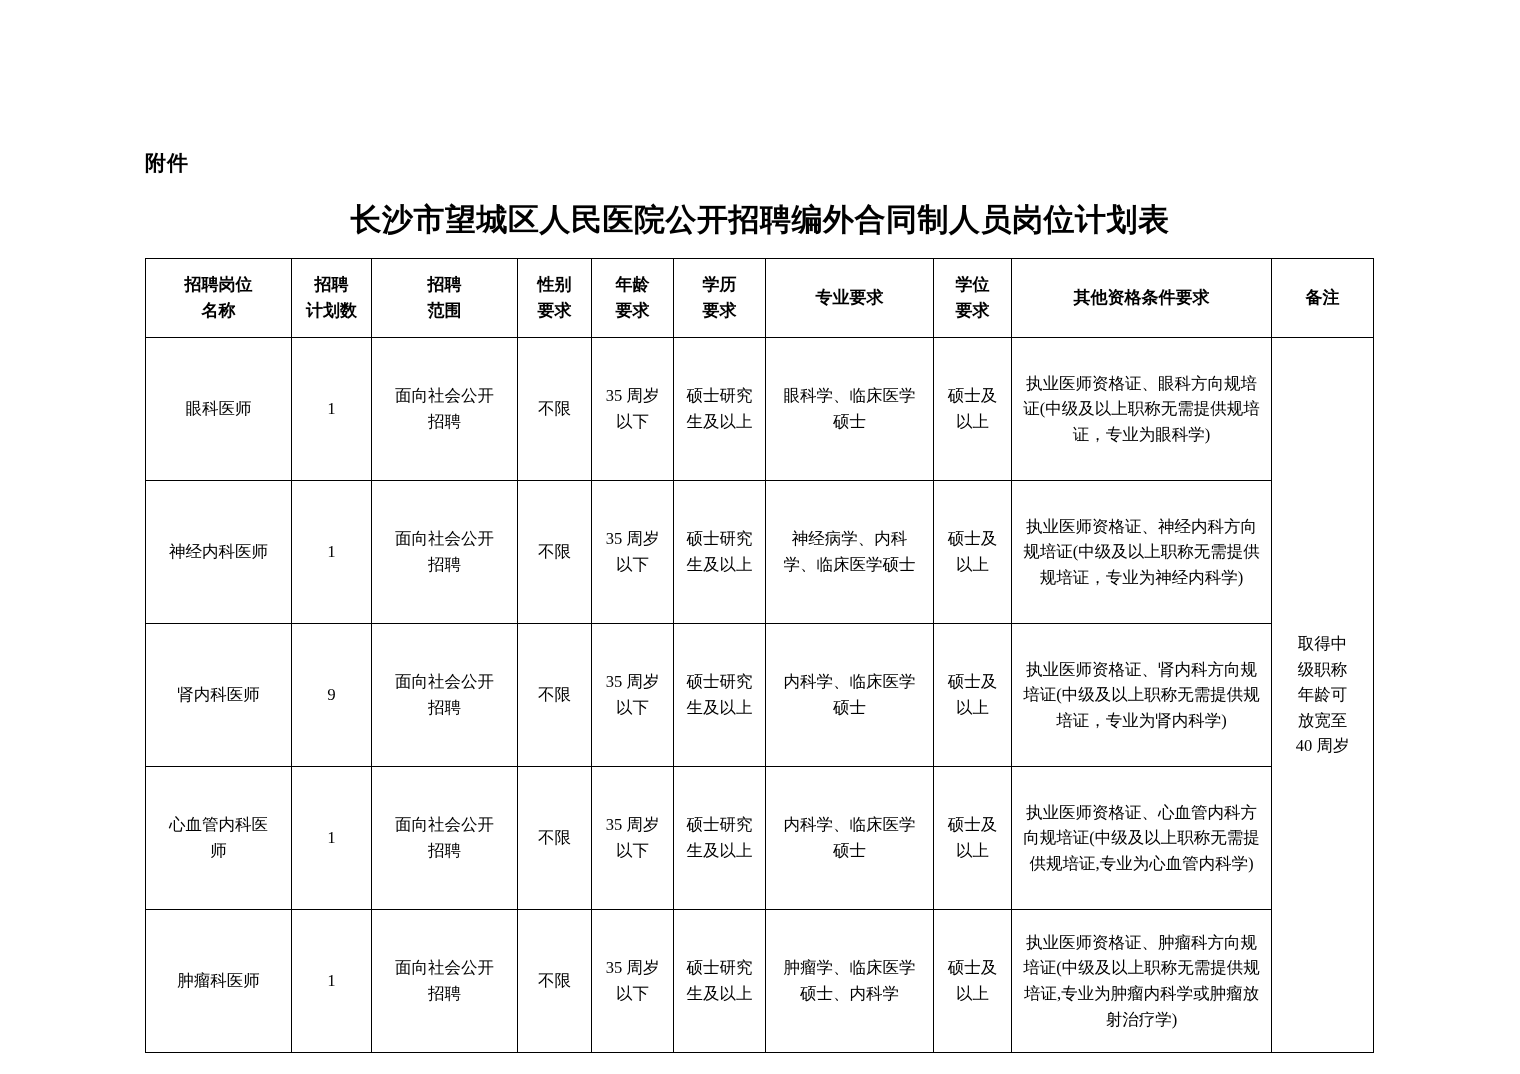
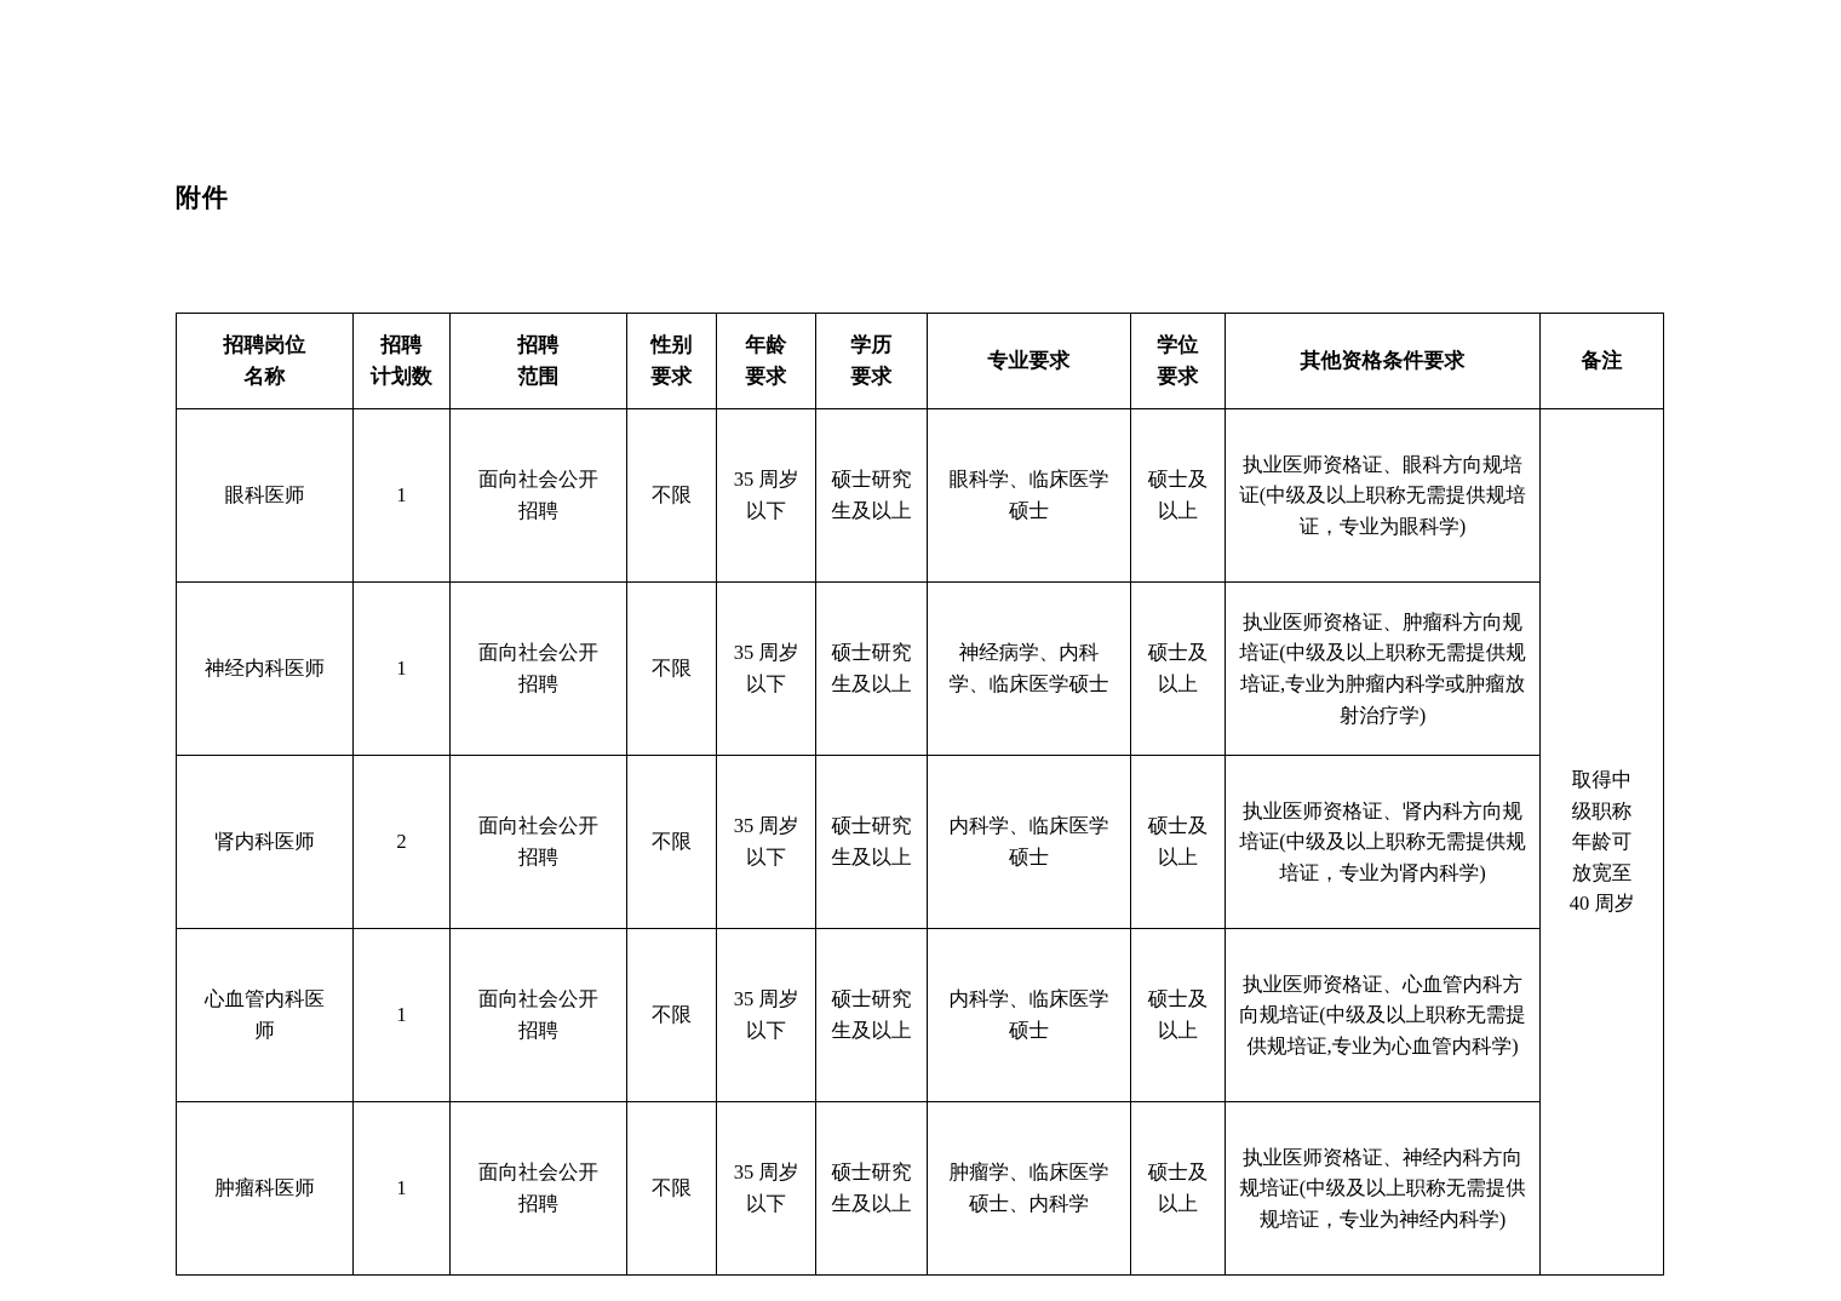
  附件
- 长沙市望城区人民医院公开招聘编外合同制人员岗位计划表
  招聘岗位 名称	招聘 计划数	招聘 范围	性别 要求	年龄 要求	学历 要求	专业要求	学位 要求	其他资格条件要求	备注
  眼科医师	1	面向社会公开 招聘	不限	35 周岁 以下	硕士研究 生及以上	眼科学、临床医学 硕士	硕士及 以上	执业医师资格证、眼科方向规培证(中级及以上职称无需提供规培证，专业为眼科学)	取得中 级职称 年龄可 放宽至 40 周岁
- 神经内科医师	1	面向社会公开 招聘	不限	35 周岁 以下	硕士研究 生及以上	神经病学、内科 学、临床医学硕士	硕士及 以上	执业医师资格证、神经内科方向规培证(中级及以上职称无需提供规培证，专业为神经内科学)
+ 神经内科医师	1	面向社会公开 招聘	不限	35 周岁 以下	硕士研究 生及以上	神经病学、内科 学、临床医学硕士	硕士及 以上	执业医师资格证、肿瘤科方向规培证(中级及以上职称无需提供规培证,专业为肿瘤内科学或肿瘤放射治疗学)
- 肾内科医师	9	面向社会公开 招聘	不限	35 周岁 以下	硕士研究 生及以上	内科学、临床医学 硕士	硕士及 以上	执业医师资格证、肾内科方向规培证(中级及以上职称无需提供规培证，专业为肾内科学)
+ 肾内科医师	2	面向社会公开 招聘	不限	35 周岁 以下	硕士研究 生及以上	内科学、临床医学 硕士	硕士及 以上	执业医师资格证、肾内科方向规培证(中级及以上职称无需提供规培证，专业为肾内科学)
  心血管内科医 师	1	面向社会公开 招聘	不限	35 周岁 以下	硕士研究 生及以上	内科学、临床医学 硕士	硕士及 以上	执业医师资格证、心血管内科方向规培证(中级及以上职称无需提供规培证,专业为心血管内科学)
- 肿瘤科医师	1	面向社会公开 招聘	不限	35 周岁 以下	硕士研究 生及以上	肿瘤学、临床医学 硕士、内科学	硕士及 以上	执业医师资格证、肿瘤科方向规培证(中级及以上职称无需提供规培证,专业为肿瘤内科学或肿瘤放射治疗学)
+ 肿瘤科医师	1	面向社会公开 招聘	不限	35 周岁 以下	硕士研究 生及以上	肿瘤学、临床医学 硕士、内科学	硕士及 以上	执业医师资格证、神经内科方向规培证(中级及以上职称无需提供规培证，专业为神经内科学)
